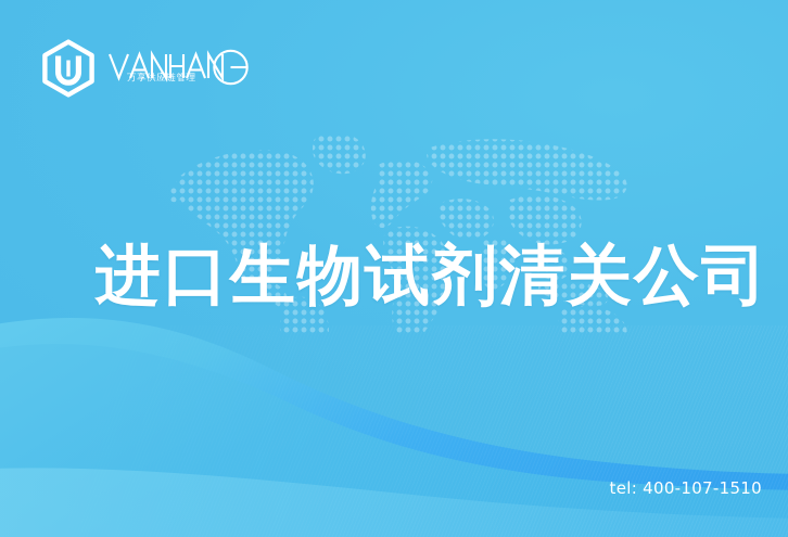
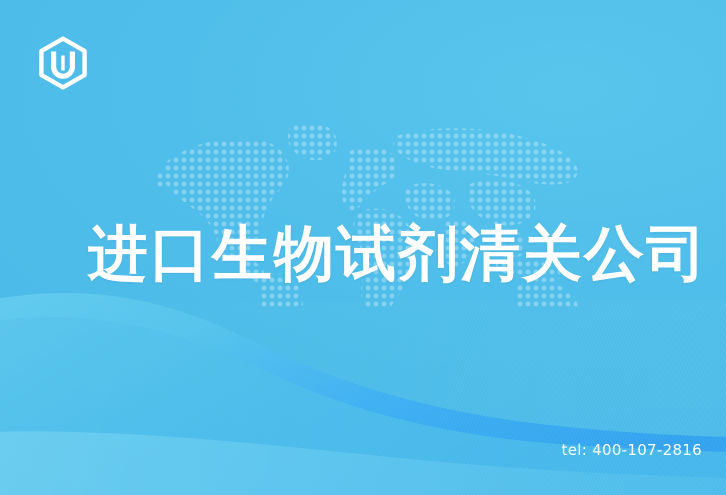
- 万享供应链管理
  进口生物试剂清关公司
- tel: 400-107-1510
+ tel: 400-107-2816
